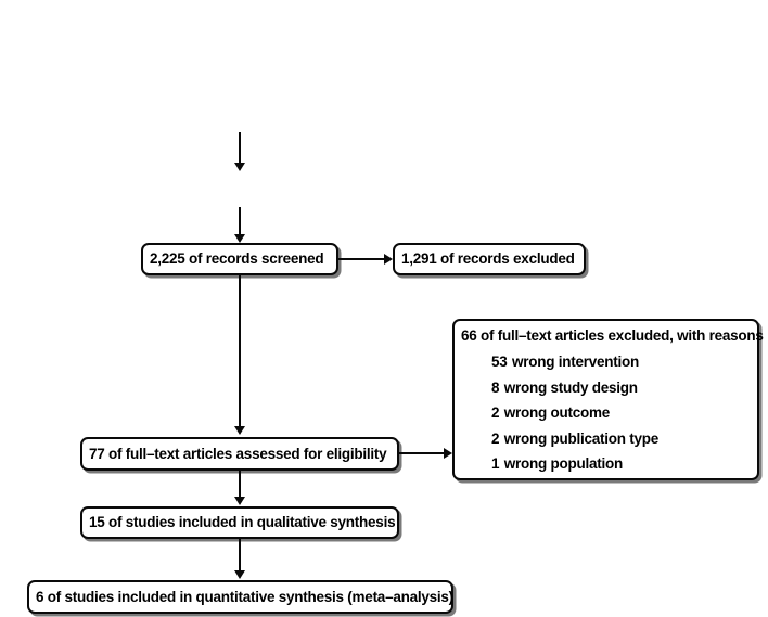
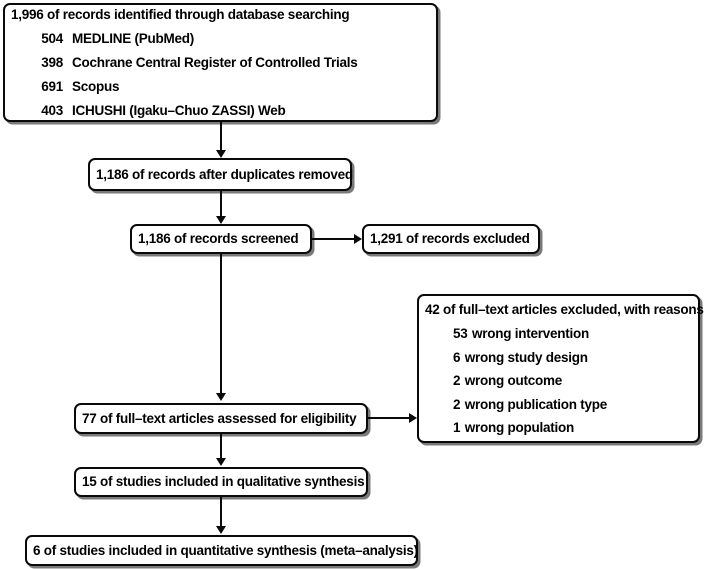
+ 1,996 of records identified through database searching
+ 504
+ MEDLINE (PubMed)
+ 398
+ Cochrane Central Register of Controlled Trials
+ 691
+ Scopus
+ 403
+ ICHUSHI (Igaku–Chuo ZASSI) Web
+ 1,186 of records after duplicates removed
- 2,225 of records screened
+ 1,186 of records screened
  1,291 of records excluded
- 66 of full–text articles excluded, with reasons
+ 42 of full–text articles excluded, with reasons
  53
  wrong intervention
- 8
+ 6
  wrong study design
  2
  wrong outcome
  2
  wrong publication type
  1
  wrong population
  77 of full–text articles assessed for eligibility
  15 of studies included in qualitative synthesis
  6 of studies included in quantitative synthesis (meta–analysis)
